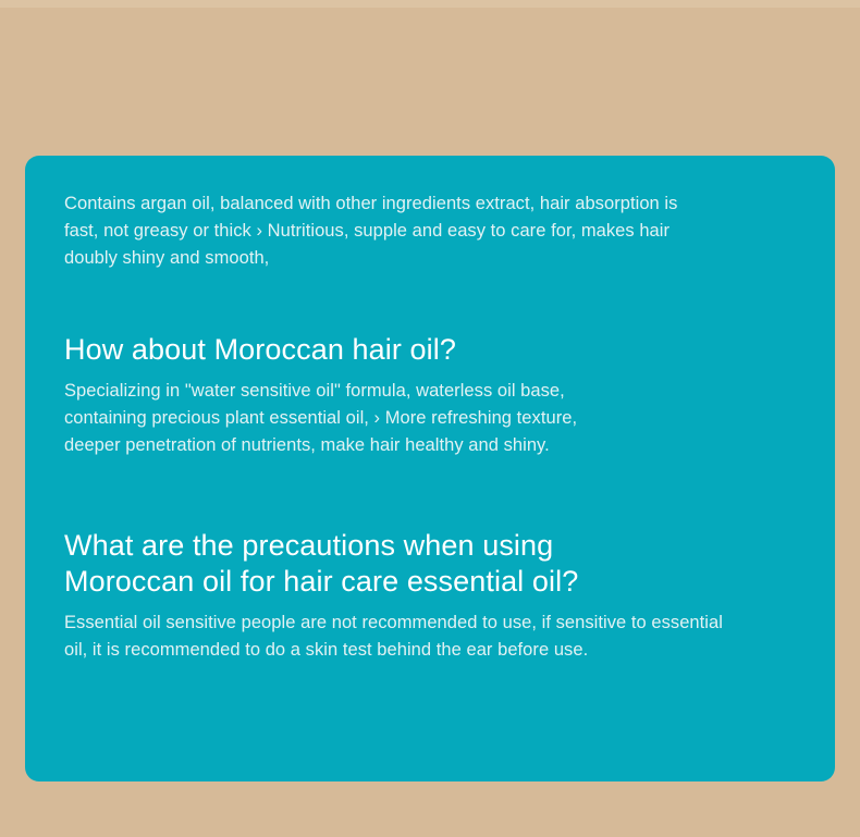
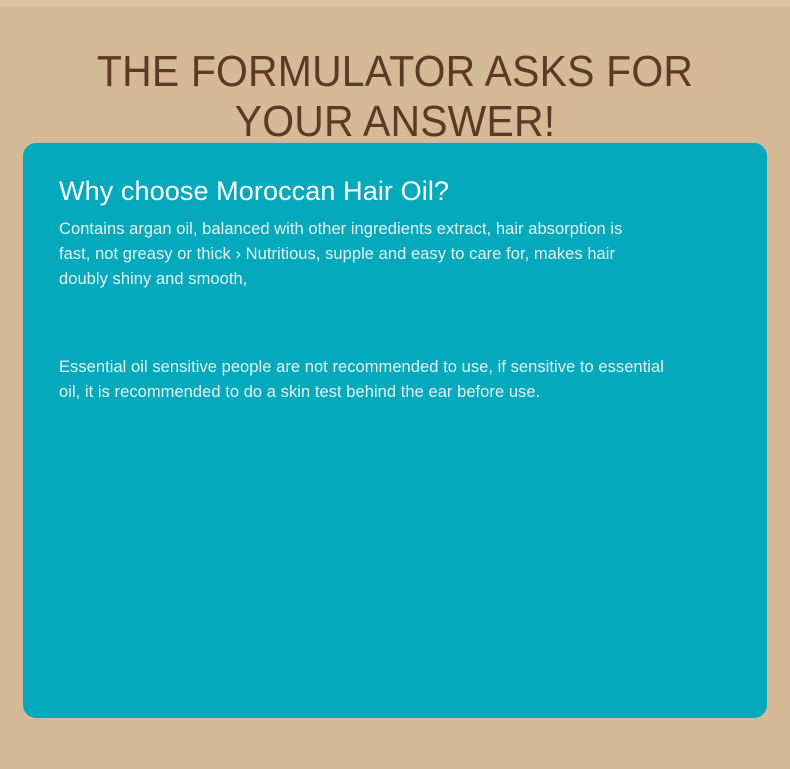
+ THE FORMULATOR ASKS FOR
+ YOUR ANSWER!
+ Why choose Moroccan Hair Oil?
  Contains argan oil, balanced with other ingredients extract, hair absorption is
  fast, not greasy or thick › Nutritious, supple and easy to care for, makes hair
  doubly shiny and smooth,
- How about Moroccan hair oil?
- Specializing in "water sensitive oil" formula, waterless oil base,
- containing precious plant essential oil, › More refreshing texture,
- deeper penetration of nutrients, make hair healthy and shiny.
- What are the precautions when using
- Moroccan oil for hair care essential oil?
  Essential oil sensitive people are not recommended to use, if sensitive to essential
  oil, it is recommended to do a skin test behind the ear before use.
